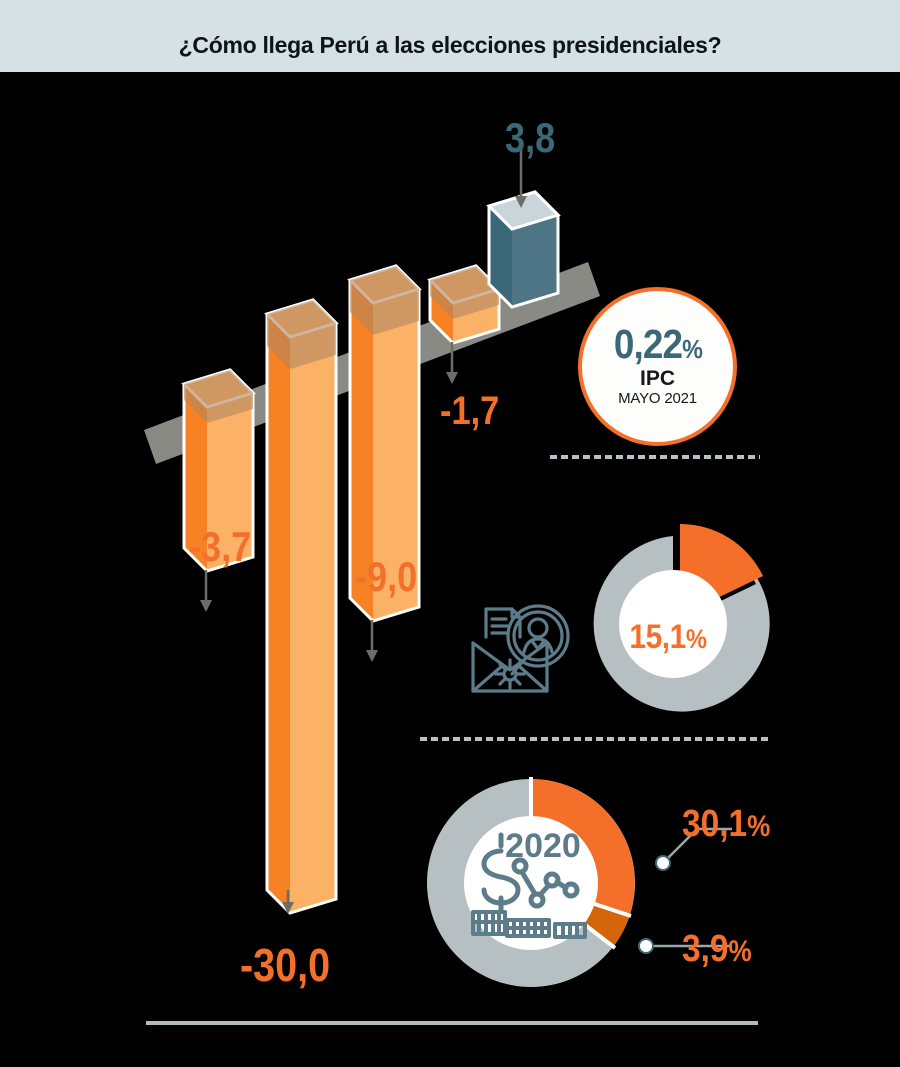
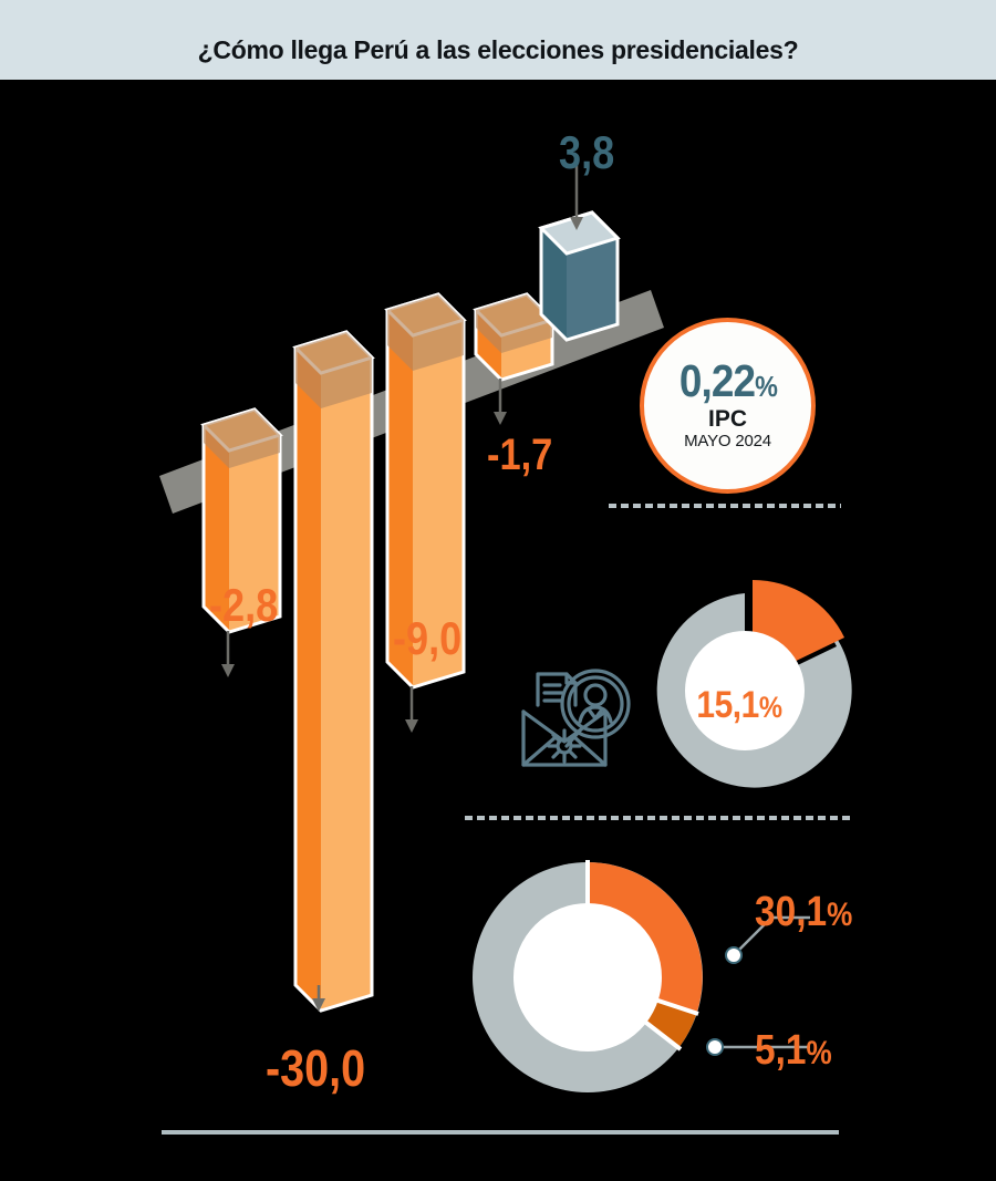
  ¿Cómo llega Perú a las elecciones presidenciales?
- -3,7
+ -2,8
  -30,0
  -9,0
  -1,7
  3,8
  0,22%
  IPC
- MAYO 2021
+ MAYO 2024
  15,1%
  30,1%
- 3,9%
+ 5,1%
- 2020
